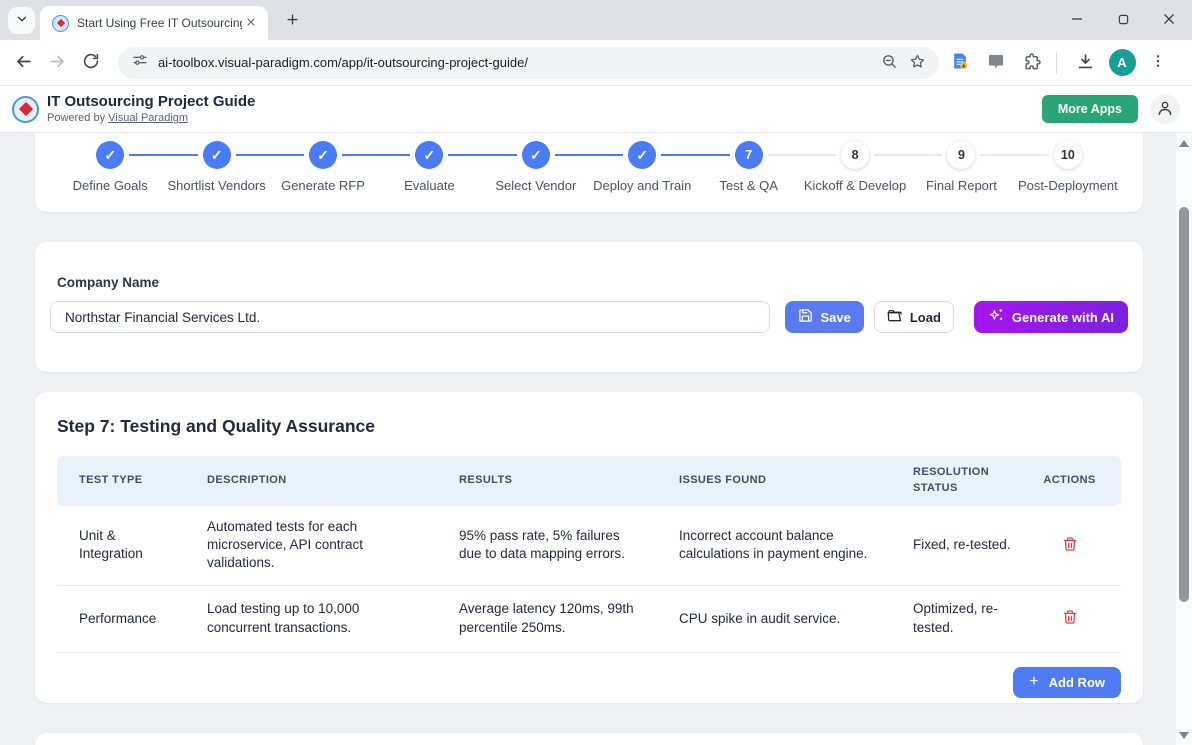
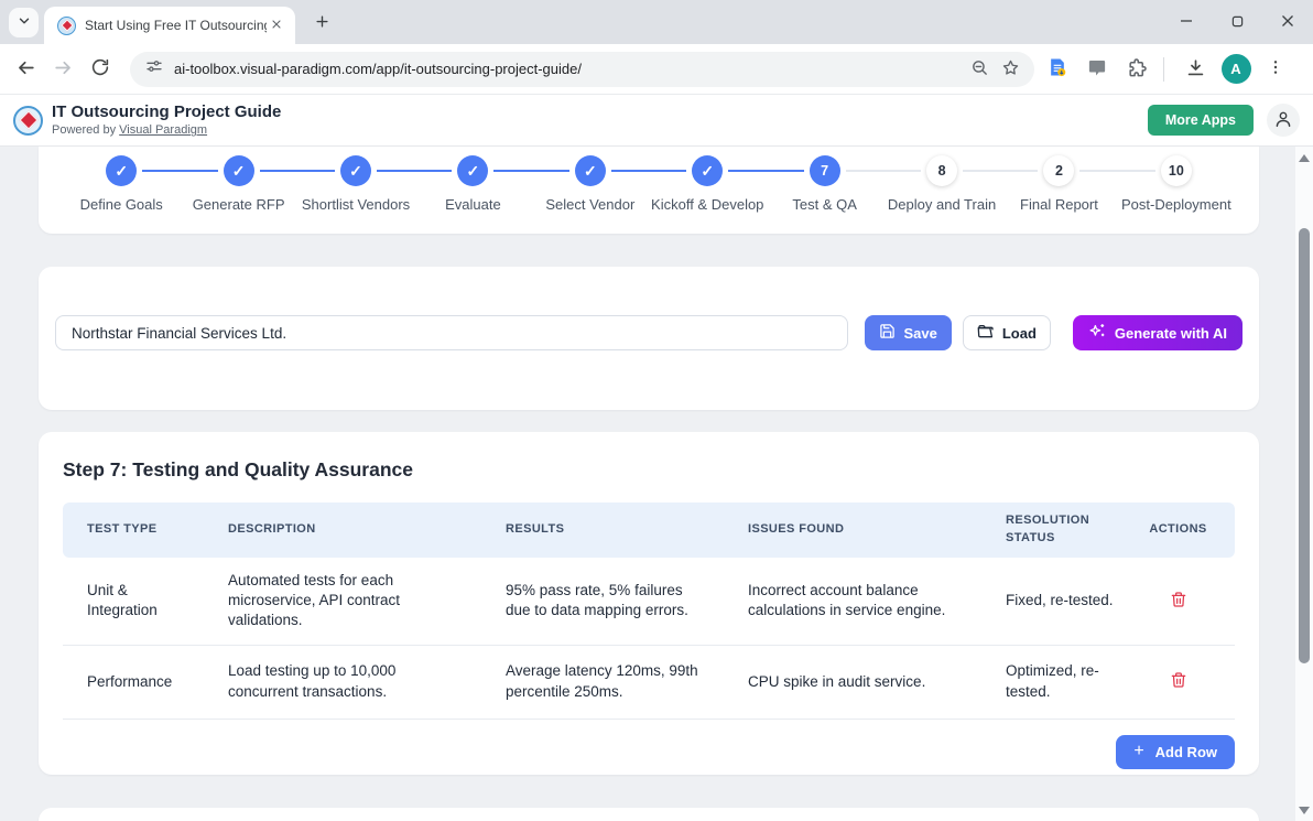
  Start Using Free IT Outsourcin
  ai-toolbox.visual-paradigm.com/app/it-outsourcing-project-guide/
  A
  IT Outsourcing Project Guide
  Powered by Visual Paradigm
  More Apps
  ✓
  Define Goals
  ✓
- Shortlist Vendors
+ Generate RFP
  ✓
- Generate RFP
+ Shortlist Vendors
  ✓
  Evaluate
  ✓
  Select Vendor
  ✓
- Deploy and Train
+ Kickoff & Develop
  7
  Test & QA
  8
- Kickoff & Develop
+ Deploy and Train
- 9
+ 2
  Final Report
  10
  Post-Deployment
- Company Name
  Northstar Financial Services Ltd.
  Save
  Load
  Generate with AI
  Step 7: Testing and Quality Assurance
  TEST TYPE	DESCRIPTION	RESULTS	ISSUES FOUND	RESOLUTION STATUS	ACTIONS
- Unit & Integration	Automated tests for each microservice, API contract validations.	95% pass rate, 5% failures due to data mapping errors.	Incorrect account balance calculations in payment engine.	Fixed, re-tested.
+ Unit & Integration	Automated tests for each microservice, API contract validations.	95% pass rate, 5% failures due to data mapping errors.	Incorrect account balance calculations in service engine.	Fixed, re-tested.
  Performance	Load testing up to 10,000 concurrent transactions.	Average latency 120ms, 99th percentile 250ms.	CPU spike in audit service.	Optimized, re-tested.
  +
  Add Row
